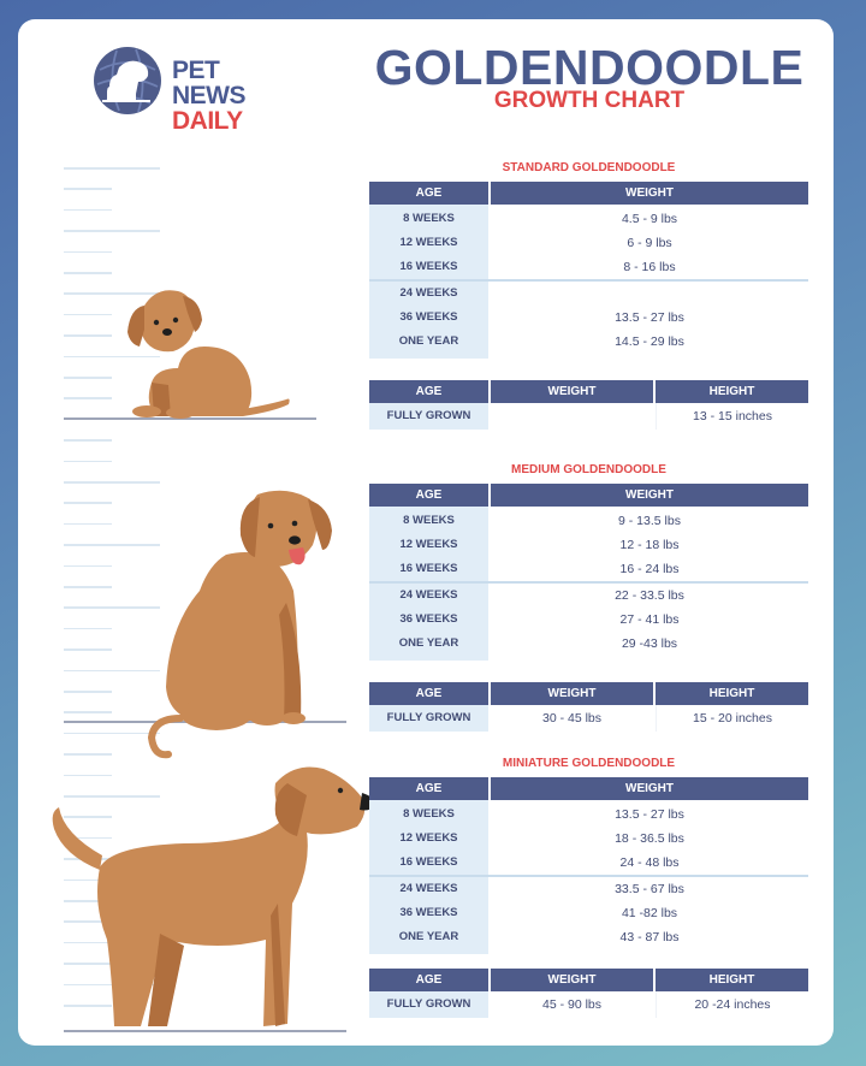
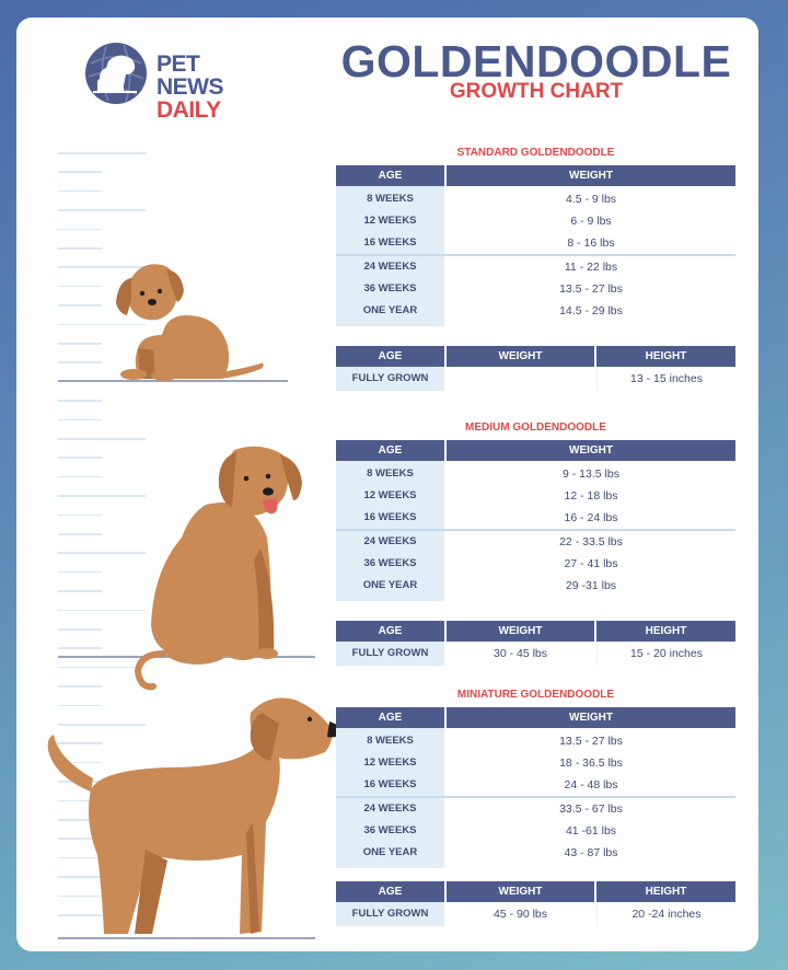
  PET NEWS
  DAILY
  GOLDENDOODLE
  GROWTH CHART
  STANDARD GOLDENDOODLE
  MEDIUM GOLDENDOODLE
  MINIATURE GOLDENDOODLE
  AGE
  WEIGHT
  8 WEEKS
  4.5 - 9 lbs
  12 WEEKS
  6 - 9 lbs
  16 WEEKS
  8 - 16 lbs
  24 WEEKS
+ 11 - 22 lbs
  36 WEEKS
  13.5 - 27 lbs
  ONE YEAR
  14.5 - 29 lbs
  AGE
  WEIGHT
  HEIGHT
  FULLY GROWN
  13 - 15 inches
  AGE
  WEIGHT
  8 WEEKS
  9 - 13.5 lbs
  12 WEEKS
  12 - 18 lbs
  16 WEEKS
  16 - 24 lbs
  24 WEEKS
  22 - 33.5 lbs
  36 WEEKS
  27 - 41 lbs
  ONE YEAR
- 29 -43 lbs
+ 29 -31 lbs
  AGE
  WEIGHT
  HEIGHT
  FULLY GROWN
  30 - 45 lbs
  15 - 20 inches
  AGE
  WEIGHT
  8 WEEKS
  13.5 - 27 lbs
  12 WEEKS
  18 - 36.5 lbs
  16 WEEKS
  24 - 48 lbs
  24 WEEKS
  33.5 - 67 lbs
  36 WEEKS
- 41 -82 lbs
+ 41 -61 lbs
  ONE YEAR
  43 - 87 lbs
  AGE
  WEIGHT
  HEIGHT
  FULLY GROWN
  45 - 90 lbs
  20 -24 inches
